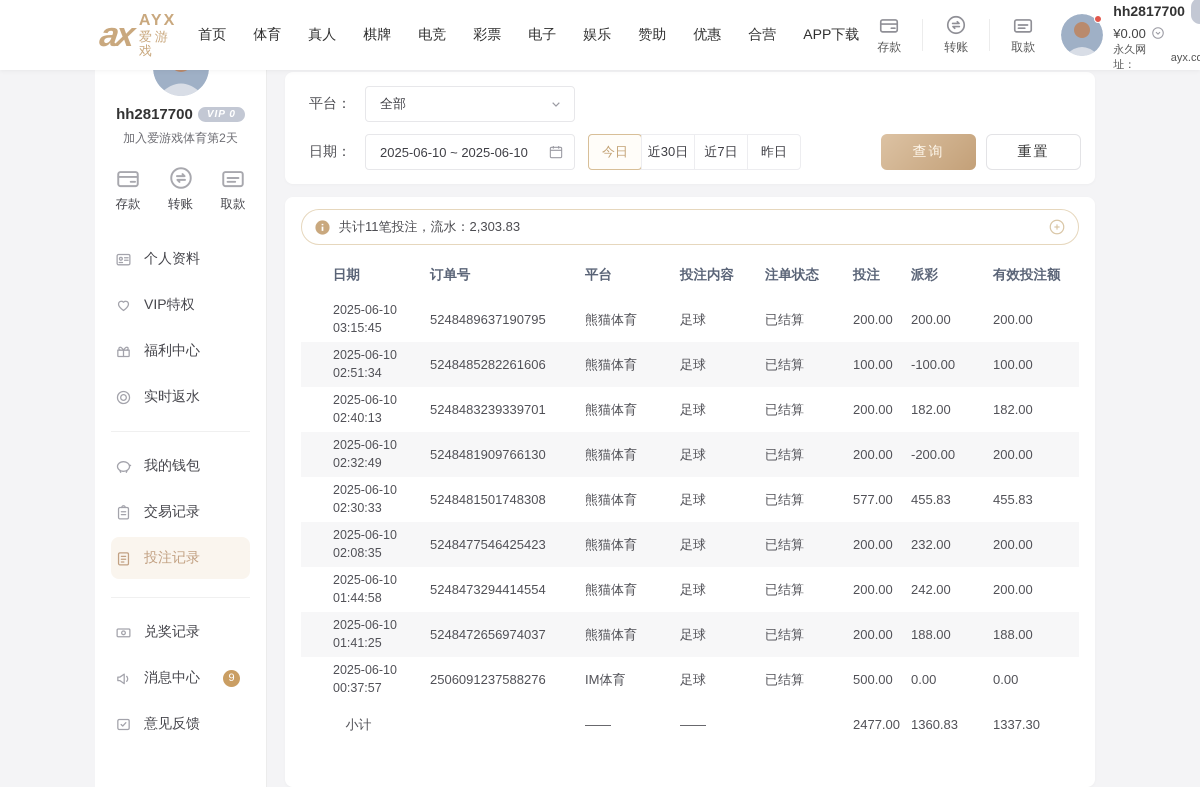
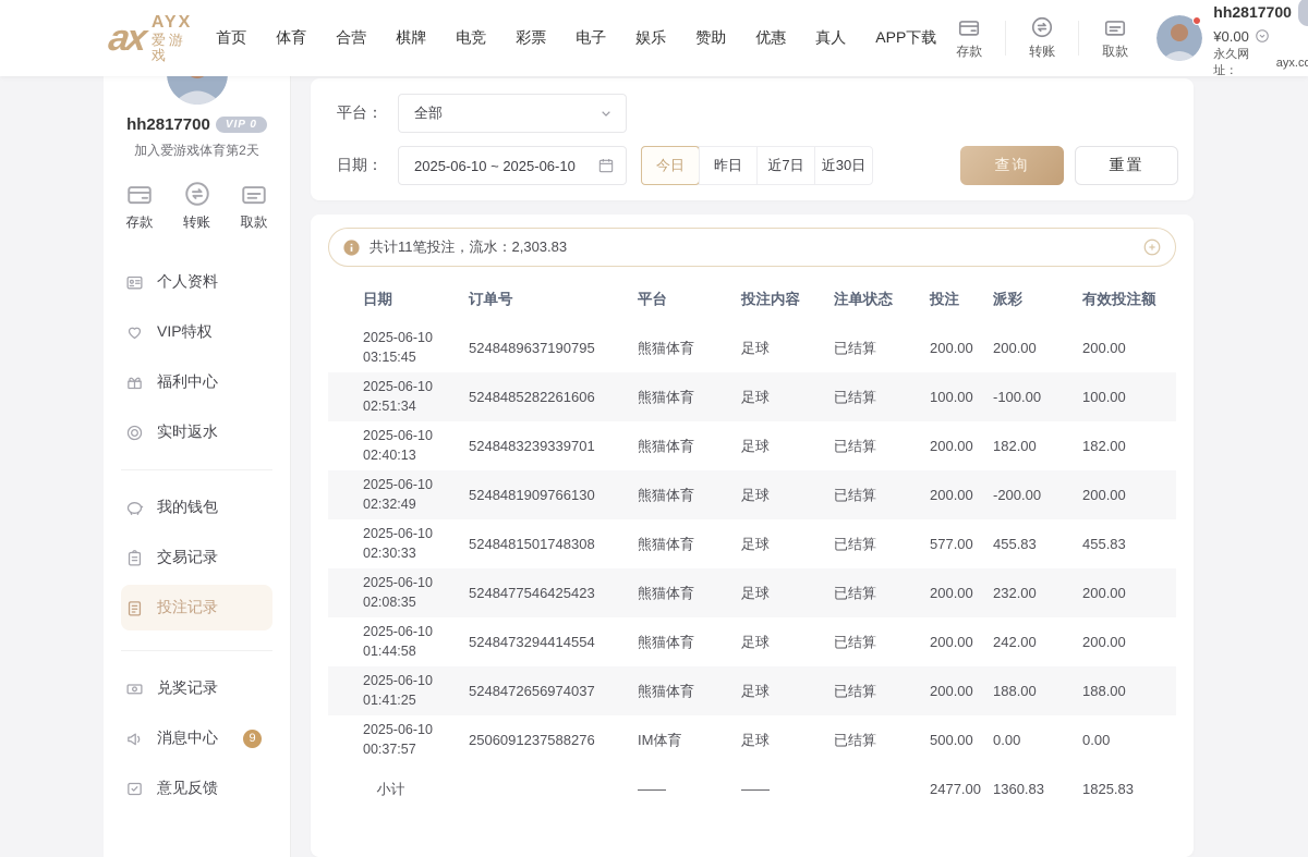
  AYX
  爱游戏
  首页
  体育
- 真人
+ 合营
  棋牌
  电竞
  彩票
  电子
  娱乐
  赞助
  优惠
- 合营
+ 真人
  APP下载
  存款
  转账
  取款
  hh2817700
  ¥0.00
  永久网址：
  ayx.c
  hh2817700
  VIP 0
  加入爱游戏体育第2天
  存款
  转账
  取款
  个人资料
  VIP特权
  福利中心
  实时返水
  我的钱包
  交易记录
  投注记录
  兑奖记录
  消息中心
  9
  意见反馈
  平台：
  全部
  日期：
  2025-06-10 ~ 2025-06-10
  今日
- 近30日
+ 昨日
  近7日
- 昨日
+ 近30日
  查询
  重置
  共计11笔投注，流水：2,303.83
  日期	订单号	平台	投注内容	注单状态	投注	派彩	有效投注额
  2025-06-1003:15:45	5248489637190795	熊猫体育	足球	已结算	200.00	200.00	200.00
  2025-06-1002:51:34	5248485282261606	熊猫体育	足球	已结算	100.00	-100.00	100.00
  2025-06-1002:40:13	5248483239339701	熊猫体育	足球	已结算	200.00	182.00	182.00
  2025-06-1002:32:49	5248481909766130	熊猫体育	足球	已结算	200.00	-200.00	200.00
  2025-06-1002:30:33	5248481501748308	熊猫体育	足球	已结算	577.00	455.83	455.83
  2025-06-1002:08:35	5248477546425423	熊猫体育	足球	已结算	200.00	232.00	200.00
  2025-06-1001:44:58	5248473294414554	熊猫体育	足球	已结算	200.00	242.00	200.00
  2025-06-1001:41:25	5248472656974037	熊猫体育	足球	已结算	200.00	188.00	188.00
  2025-06-1000:37:57	2506091237588276	IM体育	足球	已结算	500.00	0.00	0.00
- 小计		——	——		2477.00	1360.83	1337.30
+ 小计		——	——		2477.00	1360.83	1825.83
